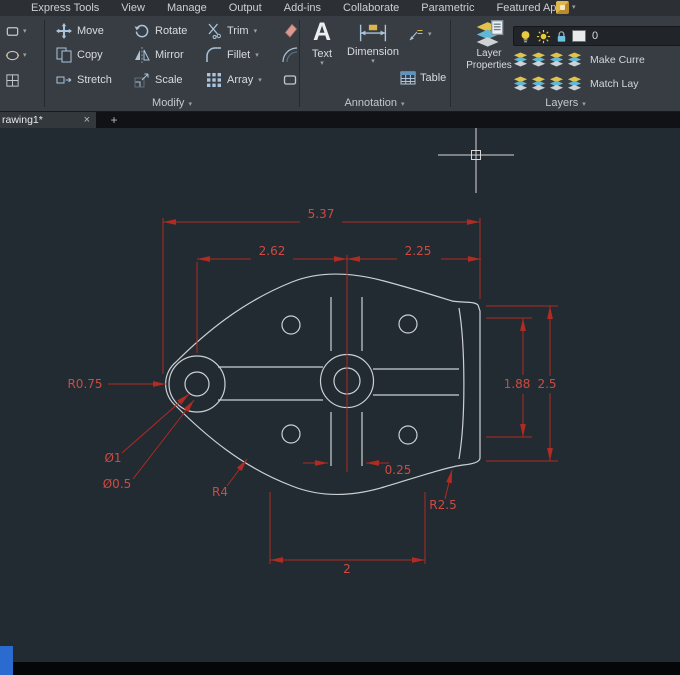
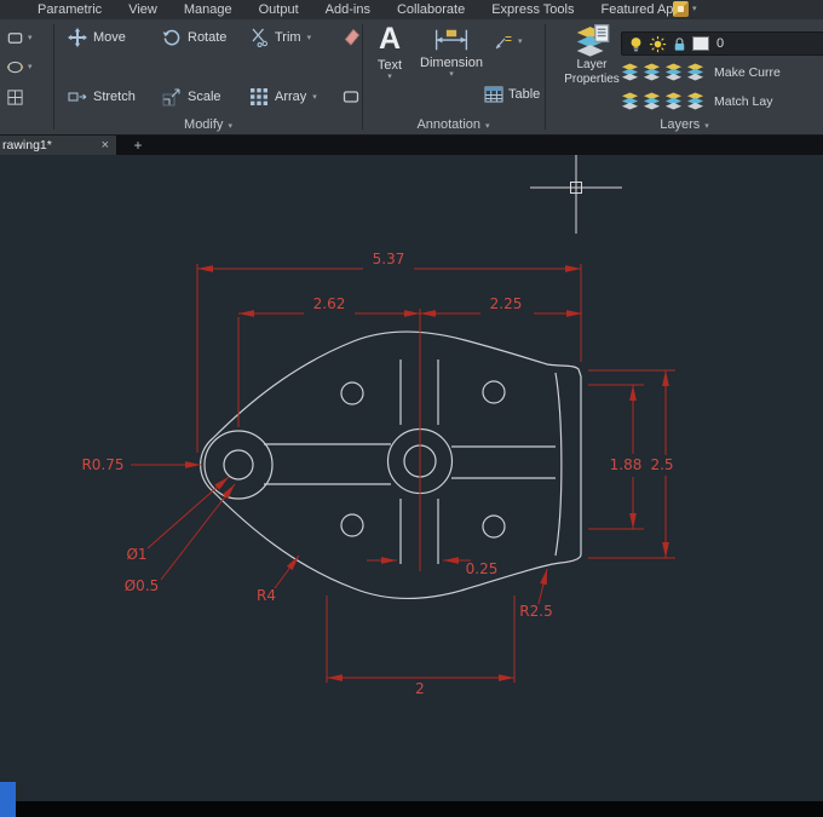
- Express Tools
+ Parametric
  View
  Manage
  Output
  Add-ins
  Collaborate
- Parametric
+ Express Tools
  Featured Ap
  Move
  Rotate
  Trim
- Copy
- Mirror
- Fillet
  Stretch
  Scale
  Array
  Modify
  A
  Text
  Dimension
  Table
  Annotation
  Layer
  Properties
  0
  Make Curre
  Match Lay
  Layers
  rawing1*
  ×
  +
  5.37
  2.62
  2.25
  R0.75
  Ø1
  Ø0.5
  R4
  0.25
  R2.5
  1.88
  2.5
  2
